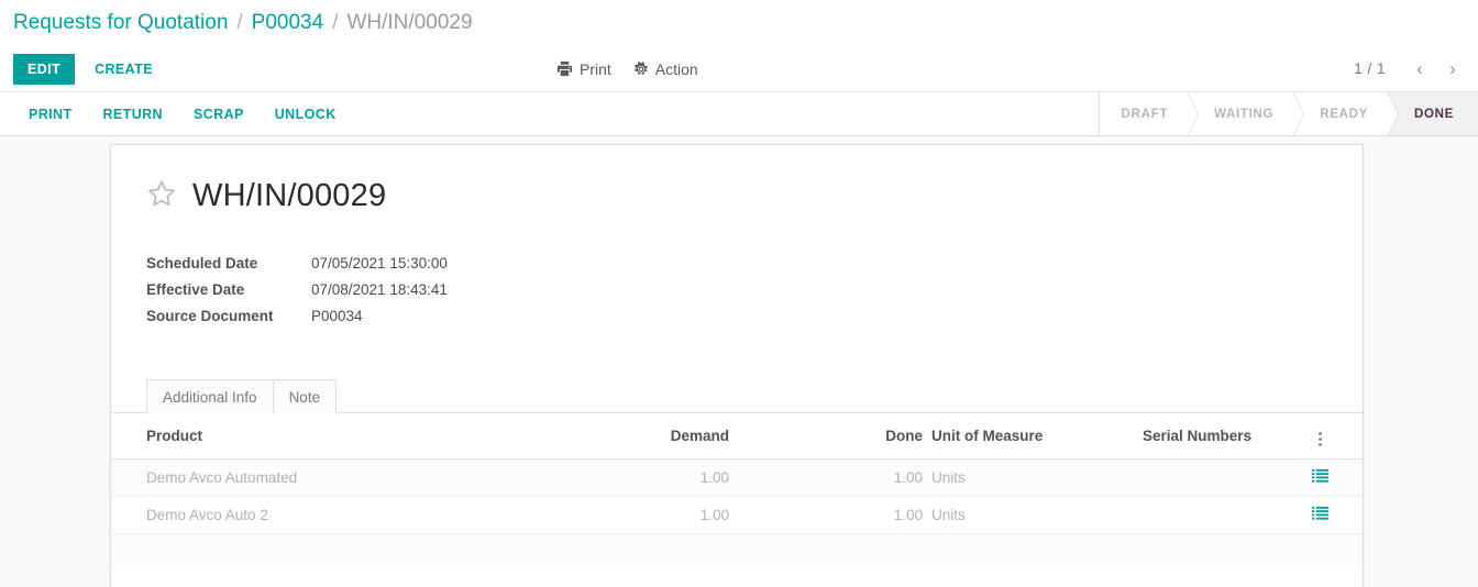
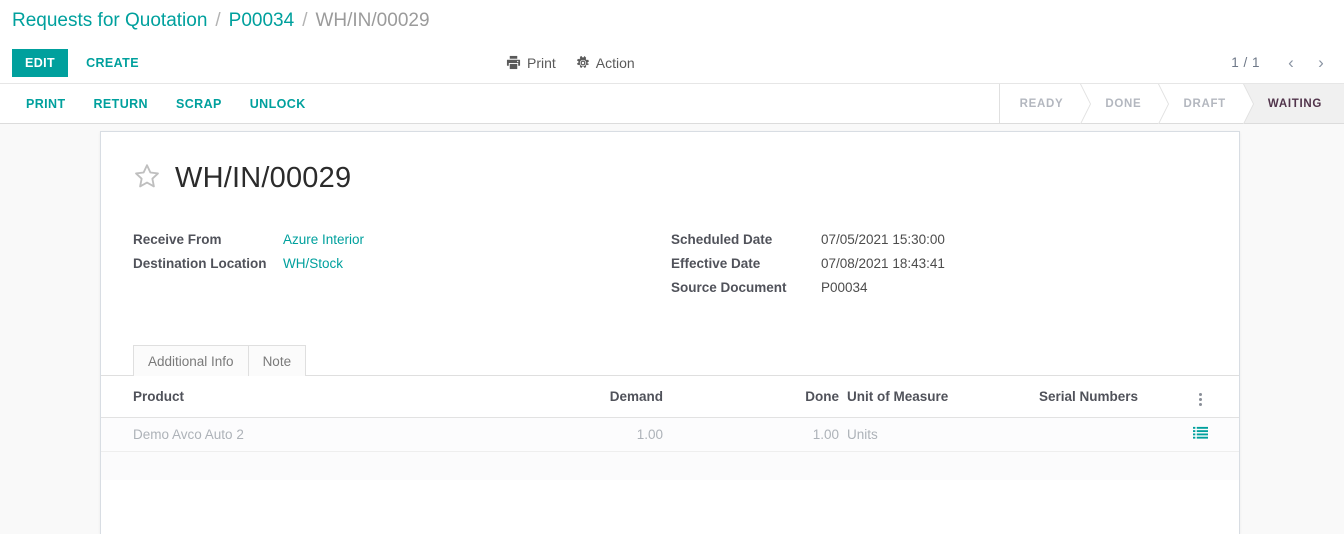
  Requests for Quotation
  /
  P00034
  /
  WH/IN/00029
  EDIT
  CREATE
  Print
  Action
  1 / 1
  ‹
  ›
  PRINT
  RETURN
  SCRAP
  UNLOCK
- DRAFT
+ READY
- WAITING
+ DONE
- READY
+ DRAFT
- DONE
+ WAITING
  WH/IN/00029
+ Receive From
+ Azure Interior
+ Destination Location
+ WH/Stock
  Scheduled Date
  07/05/2021 15:30:00
  Effective Date
  07/08/2021 18:43:41
  Source Document
  P00034
  Additional Info
  Note
  	Product	Demand	Done	Unit of Measure	Serial Numbers
- 	Demo Avco Automated	1.00	1.00	Units
  	Demo Avco Auto 2	1.00	1.00	Units
